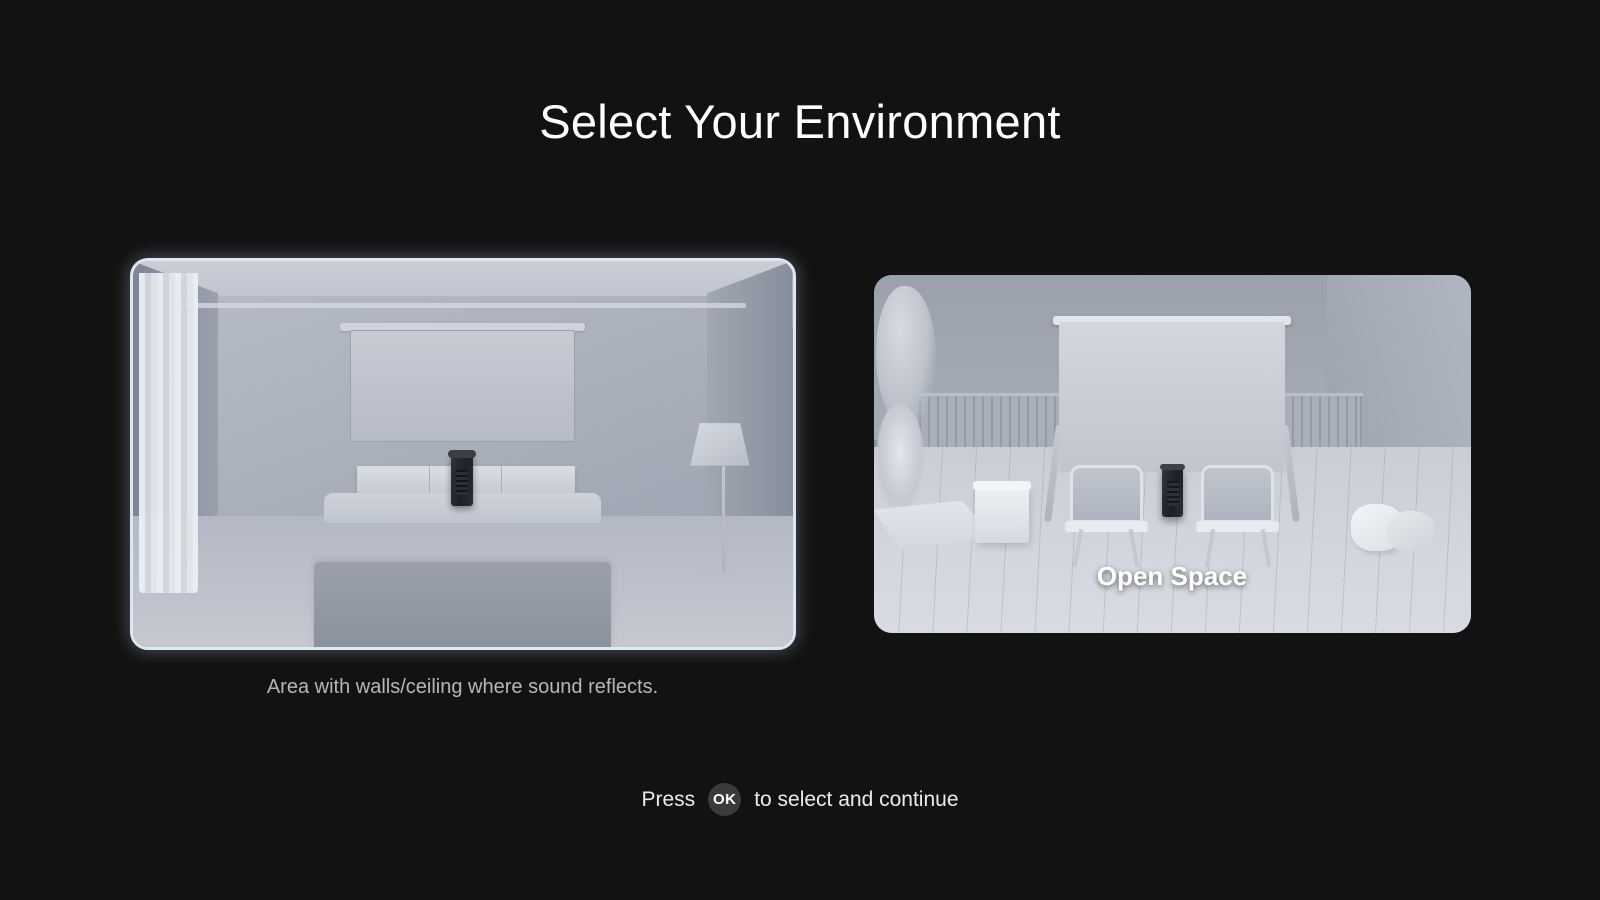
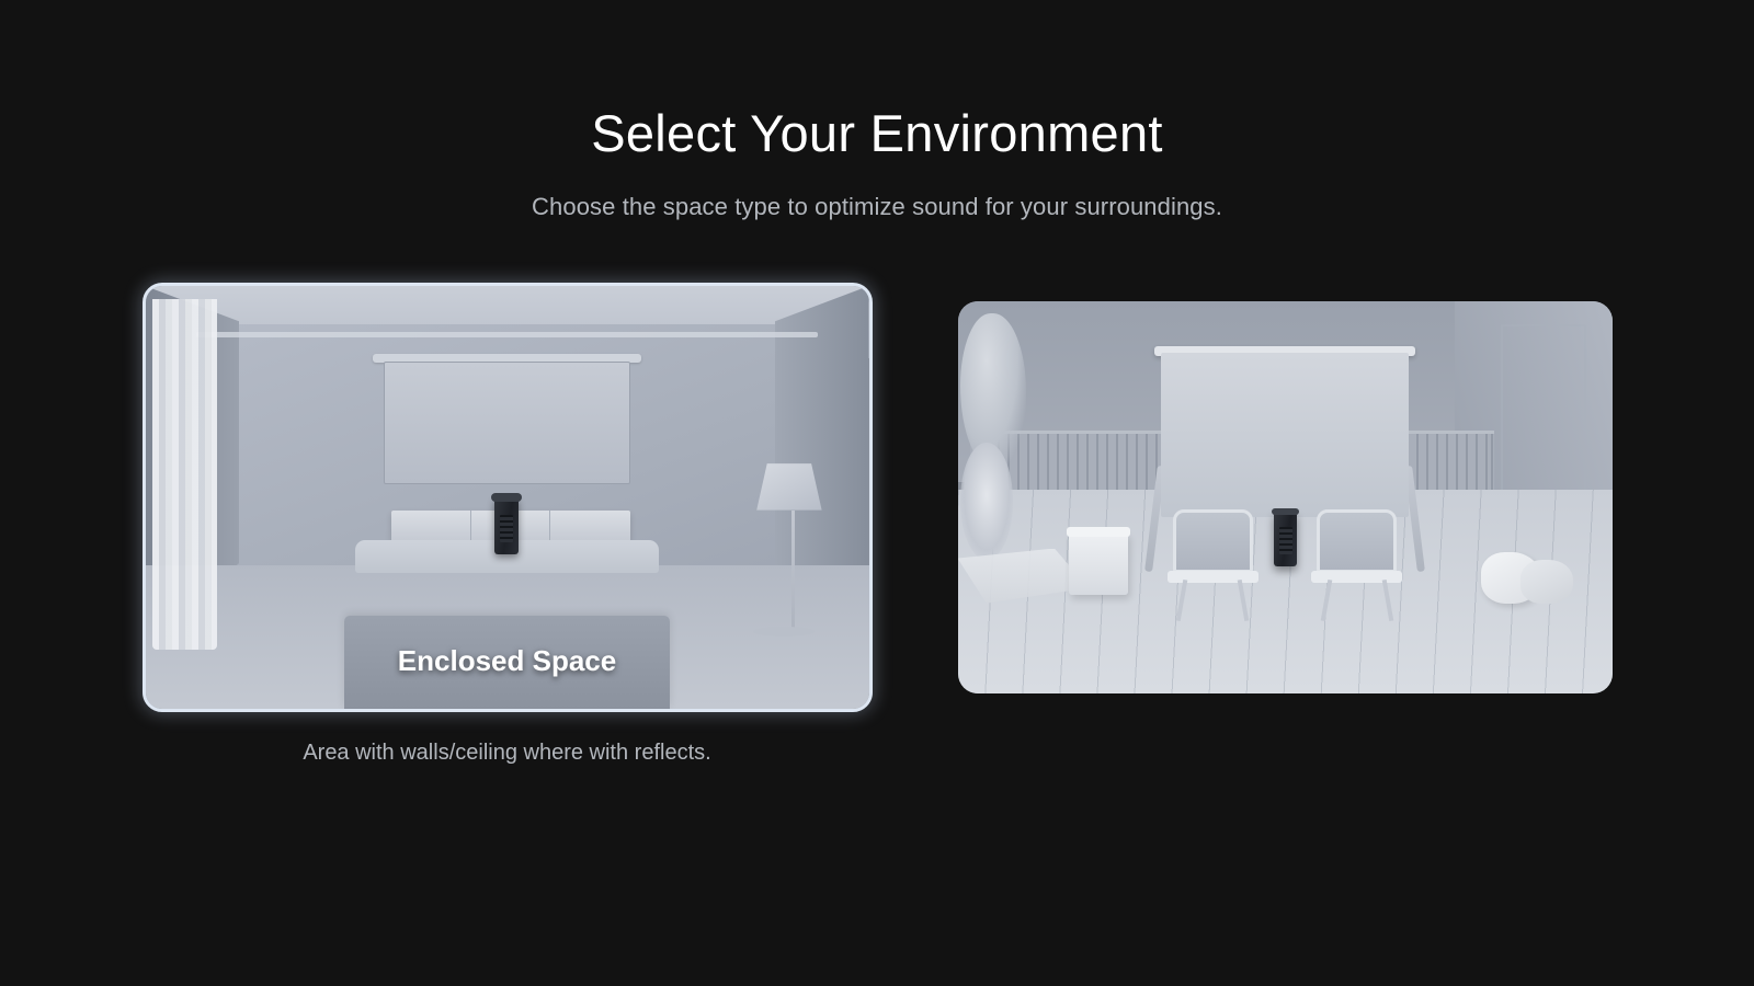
  Select Your Environment
+ Choose the space type to optimize sound for your surroundings.
+ Enclosed Space
- Area with walls/ceiling where sound reflects.
+ Area with walls/ceiling where with reflects.
- Open Space
- Press
- OK
- to select and continue
